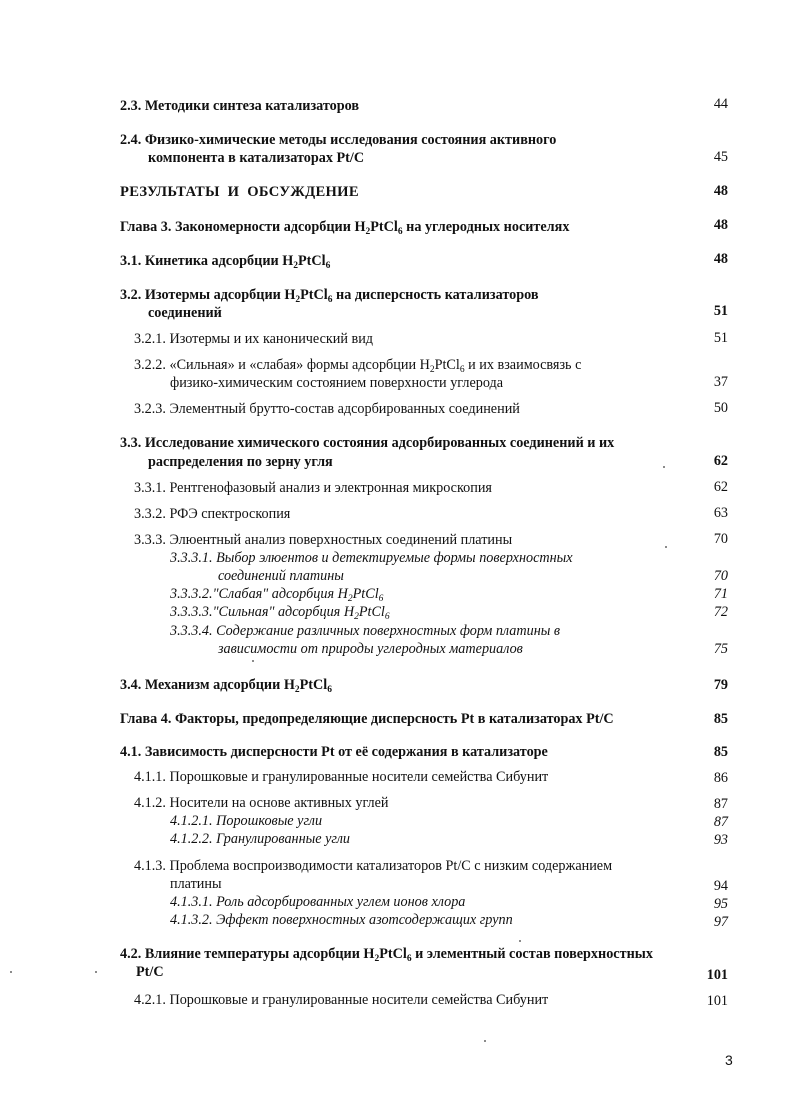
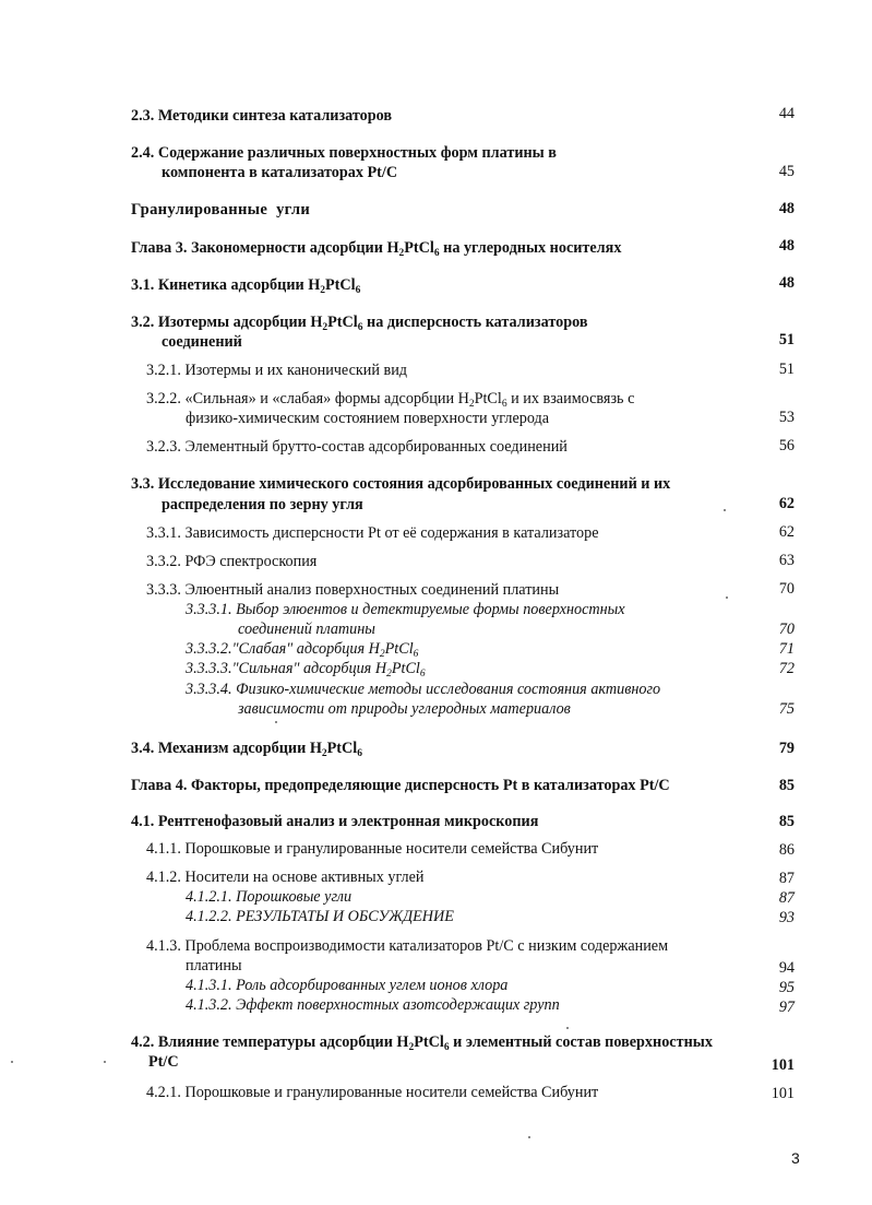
  2.3. Методики синтеза катализаторов
  44
- 2.4. Физико-химические методы исследования состояния активного
+ 2.4. Содержание различных поверхностных форм платины в
  компонента в катализаторах Pt/C
  45
- РЕЗУЛЬТАТЫ И ОБСУЖДЕНИЕ
+ Гранулированные угли
  48
  Глава 3. Закономерности адсорбции H2PtCl6 на углеродных носителях
  48
  3.1. Кинетика адсорбции H2PtCl6
  48
  3.2. Изотермы адсорбции H2PtCl6 на дисперсность катализаторов
  соединений
  51
  3.2.1. Изотермы и их канонический вид
  51
  3.2.2. «Сильная» и «слабая» формы адсорбции H2PtCl6 и их взаимосвязь с
  физико-химическим состоянием поверхности углерода
- 37
+ 53
  3.2.3. Элементный брутто-состав адсорбированных соединений
- 50
+ 56
  3.3. Исследование химического состояния адсорбированных соединений и их
  распределения по зерну угля
  62
- 3.3.1. Рентгенофазовый анализ и электронная микроскопия
+ 3.3.1. Зависимость дисперсности Pt от её содержания в катализаторе
  62
  3.3.2. РФЭ спектроскопия
  63
  3.3.3. Элюентный анализ поверхностных соединений платины
  70
  3.3.3.1. Выбор элюентов и детектируемые формы поверхностных
  соединений платины
  70
  3.3.3.2."Слабая" адсорбция H2PtCl6
  71
  3.3.3.3."Сильная" адсорбция H2PtCl6
  72
- 3.3.3.4. Содержание различных поверхностных форм платины в
+ 3.3.3.4. Физико-химические методы исследования состояния активного
  зависимости от природы углеродных материалов
  75
  3.4. Механизм адсорбции H2PtCl6
  79
  Глава 4. Факторы, предопределяющие дисперсность Pt в катализаторах Pt/C
  85
- 4.1. Зависимость дисперсности Pt от её содержания в катализаторе
+ 4.1. Рентгенофазовый анализ и электронная микроскопия
  85
  4.1.1. Порошковые и гранулированные носители семейства Сибунит
  86
  4.1.2. Носители на основе активных углей
  87
  4.1.2.1. Порошковые угли
  87
- 4.1.2.2. Гранулированные угли
+ 4.1.2.2. РЕЗУЛЬТАТЫ И ОБСУЖДЕНИЕ
  93
  4.1.3. Проблема воспроизводимости катализаторов Pt/C с низким содержанием
  платины
  94
  4.1.3.1. Роль адсорбированных углем ионов хлора
  95
  4.1.3.2. Эффект поверхностных азотсодержащих групп
  97
  4.2. Влияние температуры адсорбции H2PtCl6 и элементный состав поверхностных
  Pt/C
  101
  4.2.1. Порошковые и гранулированные носители семейства Сибунит
  101
  3
